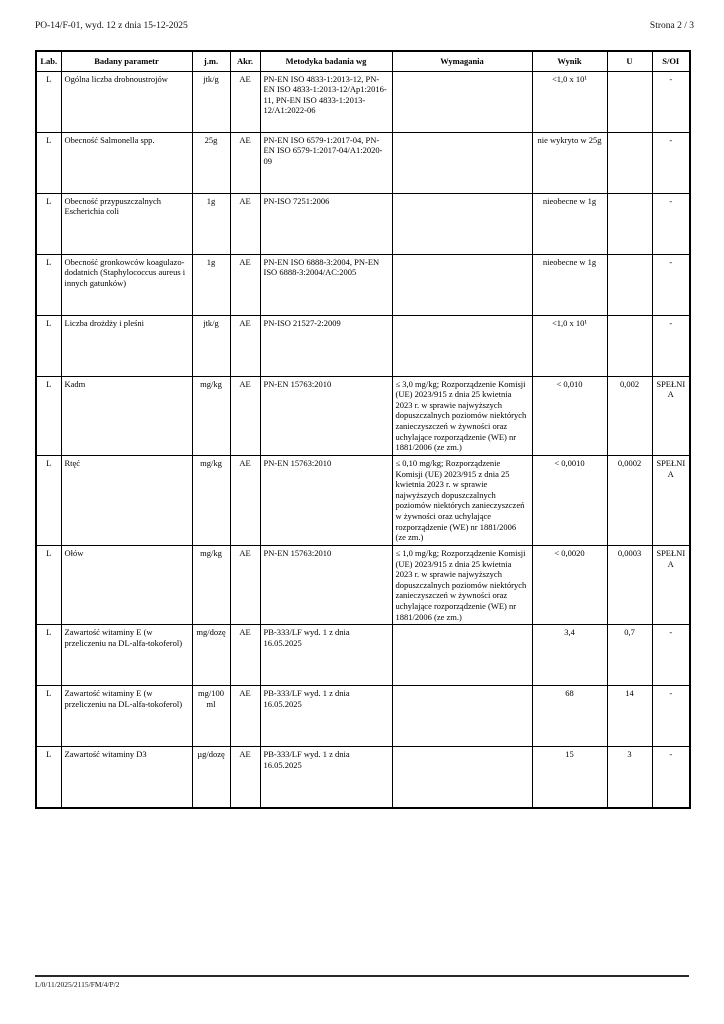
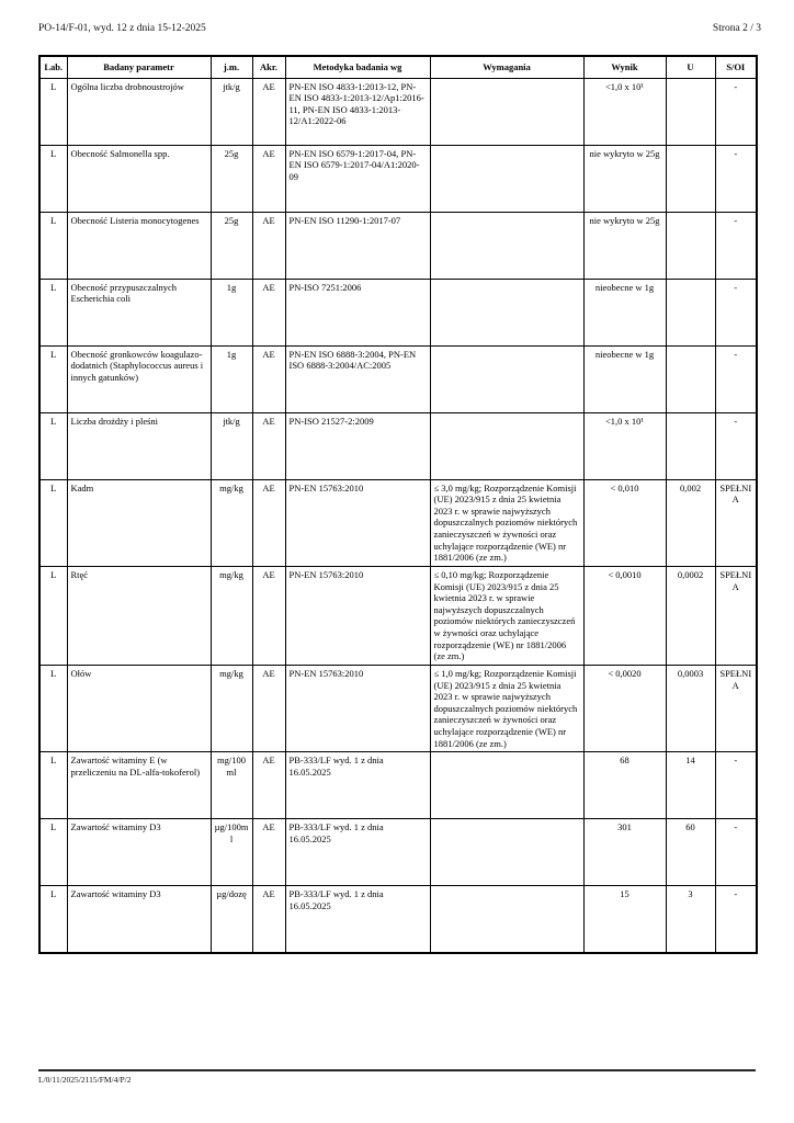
  PO-14/F-01, wyd. 12 z dnia 15-12-2025
  Strona 2 / 3
  Lab.	Badany parametr	j.m.	Akr.	Metodyka badania wg	Wymagania	Wynik	U	S/OI
  L	Ogólna liczba drobnoustrojów	jtk/g	AE	PN-EN ISO 4833-1:2013-12, PN-EN ISO 4833-1:2013-12/Ap1:2016-11, PN-EN ISO 4833-1:2013-12/A1:2022-06		<1,0 x 10¹		-
  L	Obecność Salmonella spp.	25g	AE	PN-EN ISO 6579-1:2017-04, PN-EN ISO 6579-1:2017-04/A1:2020-09		nie wykryto w 25g		-
+ L	Obecność Listeria monocytogenes	25g	AE	PN-EN ISO 11290-1:2017-07		nie wykryto w 25g		-
  L	Obecność przypuszczalnych Escherichia coli	1g	AE	PN-ISO 7251:2006		nieobecne w 1g		-
  L	Obecność gronkowców koagulazo-dodatnich (Staphylococcus aureus i innych gatunków)	1g	AE	PN-EN ISO 6888-3:2004, PN-EN ISO 6888-3:2004/AC:2005		nieobecne w 1g		-
  L	Liczba drożdży i pleśni	jtk/g	AE	PN-ISO 21527-2:2009		<1,0 x 10¹		-
  L	Kadm	mg/kg	AE	PN-EN 15763:2010	≤ 3,0 mg/kg; Rozporządzenie Komisji (UE) 2023/915 z dnia 25 kwietnia 2023 r. w sprawie najwyższych dopuszczalnych poziomów niektórych zanieczyszczeń w żywności oraz uchylające rozporządzenie (WE) nr 1881/2006 (ze zm.)	< 0,010	0,002	SPEŁNIA
  L	Rtęć	mg/kg	AE	PN-EN 15763:2010	≤ 0,10 mg/kg; Rozporządzenie Komisji (UE) 2023/915 z dnia 25 kwietnia 2023 r. w sprawie najwyższych dopuszczalnych poziomów niektórych zanieczyszczeń w żywności oraz uchylające rozporządzenie (WE) nr 1881/2006 (ze zm.)	< 0,0010	0,0002	SPEŁNIA
  L	Ołów	mg/kg	AE	PN-EN 15763:2010	≤ 1,0 mg/kg; Rozporządzenie Komisji (UE) 2023/915 z dnia 25 kwietnia 2023 r. w sprawie najwyższych dopuszczalnych poziomów niektórych zanieczyszczeń w żywności oraz uchylające rozporządzenie (WE) nr 1881/2006 (ze zm.)	< 0,0020	0,0003	SPEŁNIA
- L	Zawartość witaminy E (w przeliczeniu na DL-alfa-tokoferol)	mg/dozę	AE	PB-333/LF wyd. 1 z dnia 16.05.2025		3,4	0,7	-
  L	Zawartość witaminy E (w przeliczeniu na DL-alfa-tokoferol)	mg/100ml	AE	PB-333/LF wyd. 1 z dnia 16.05.2025		68	14	-
+ L	Zawartość witaminy D3	µg/100ml	AE	PB-333/LF wyd. 1 z dnia 16.05.2025		301	60	-
  L	Zawartość witaminy D3	µg/dozę	AE	PB-333/LF wyd. 1 z dnia 16.05.2025		15	3	-
  L/0/11/2025/2115/FM/4/P/2
